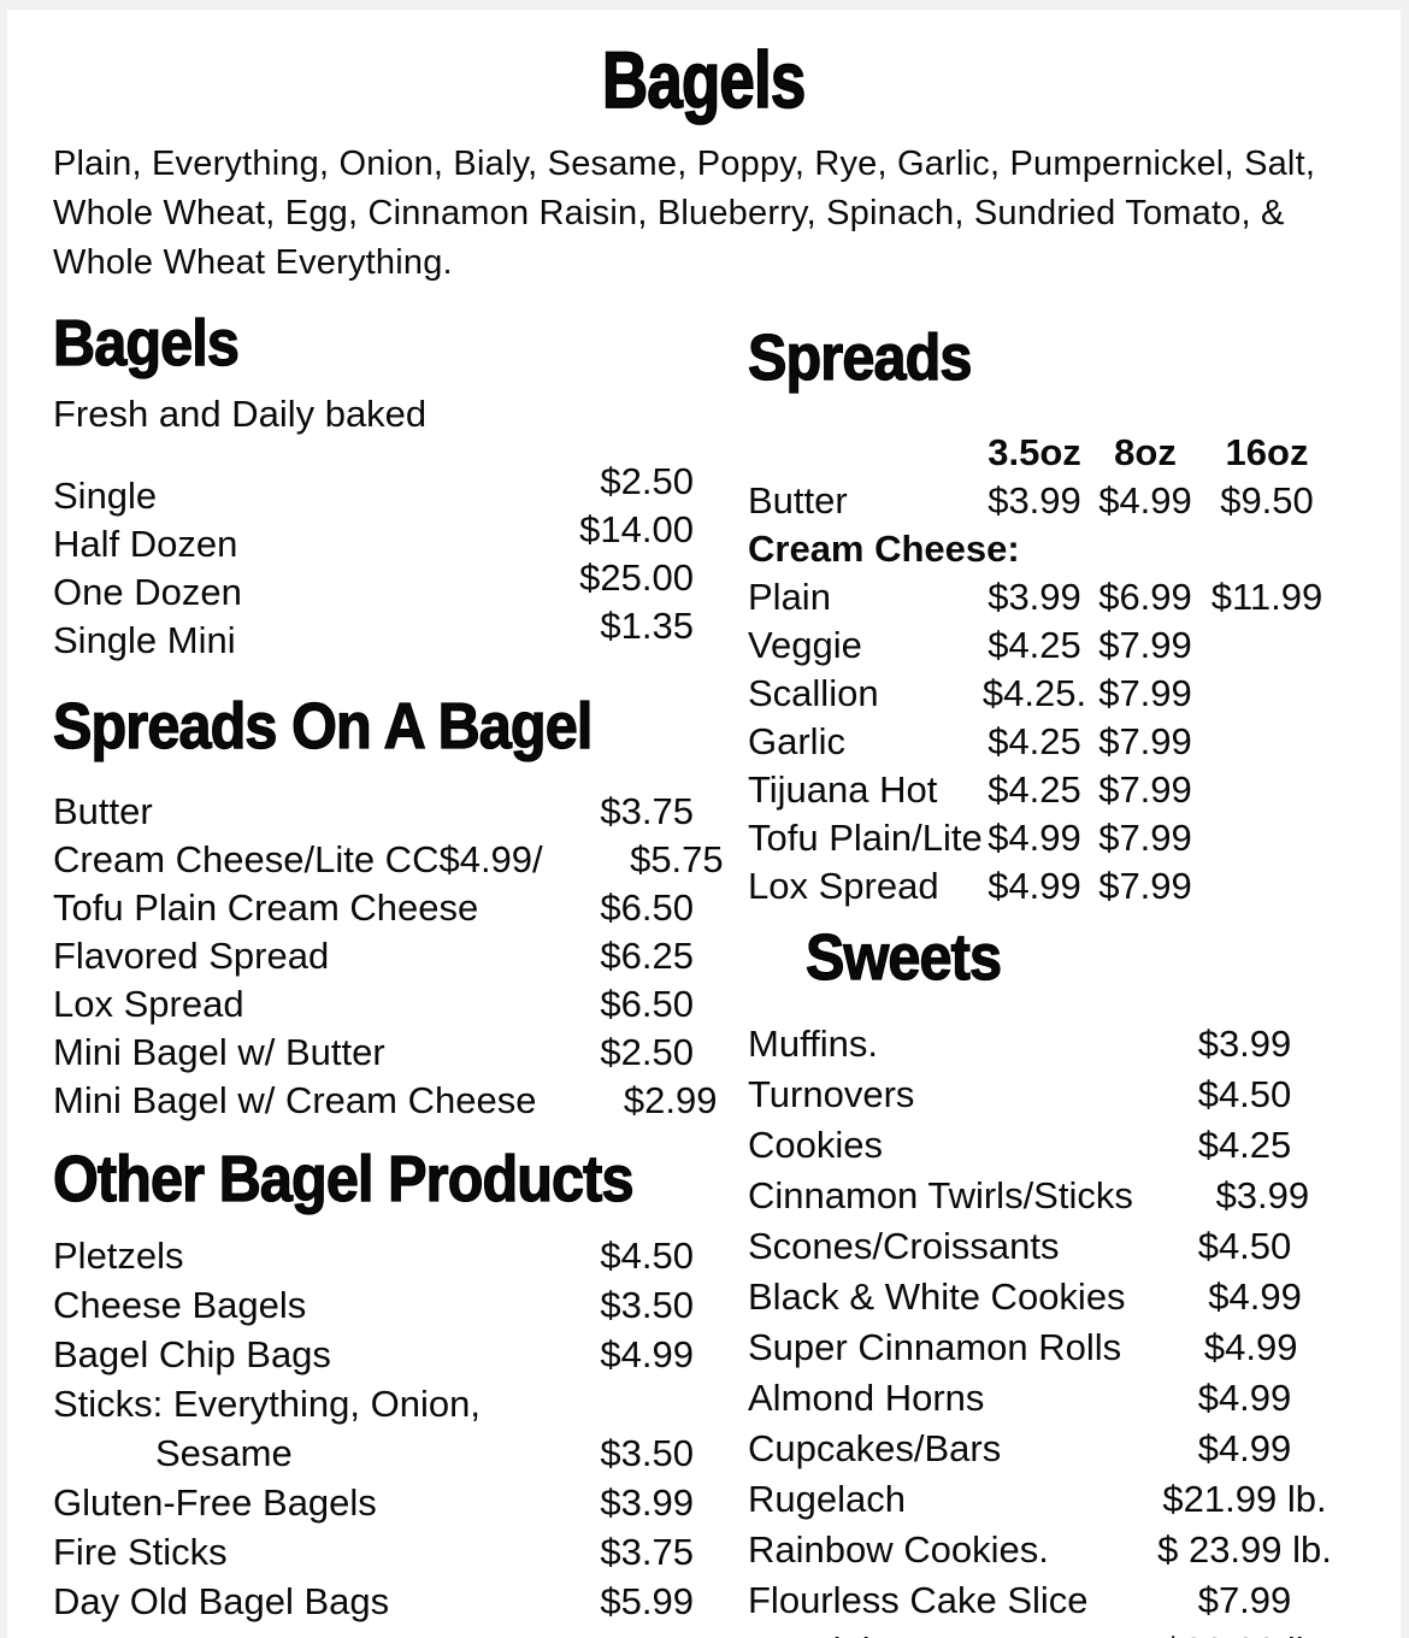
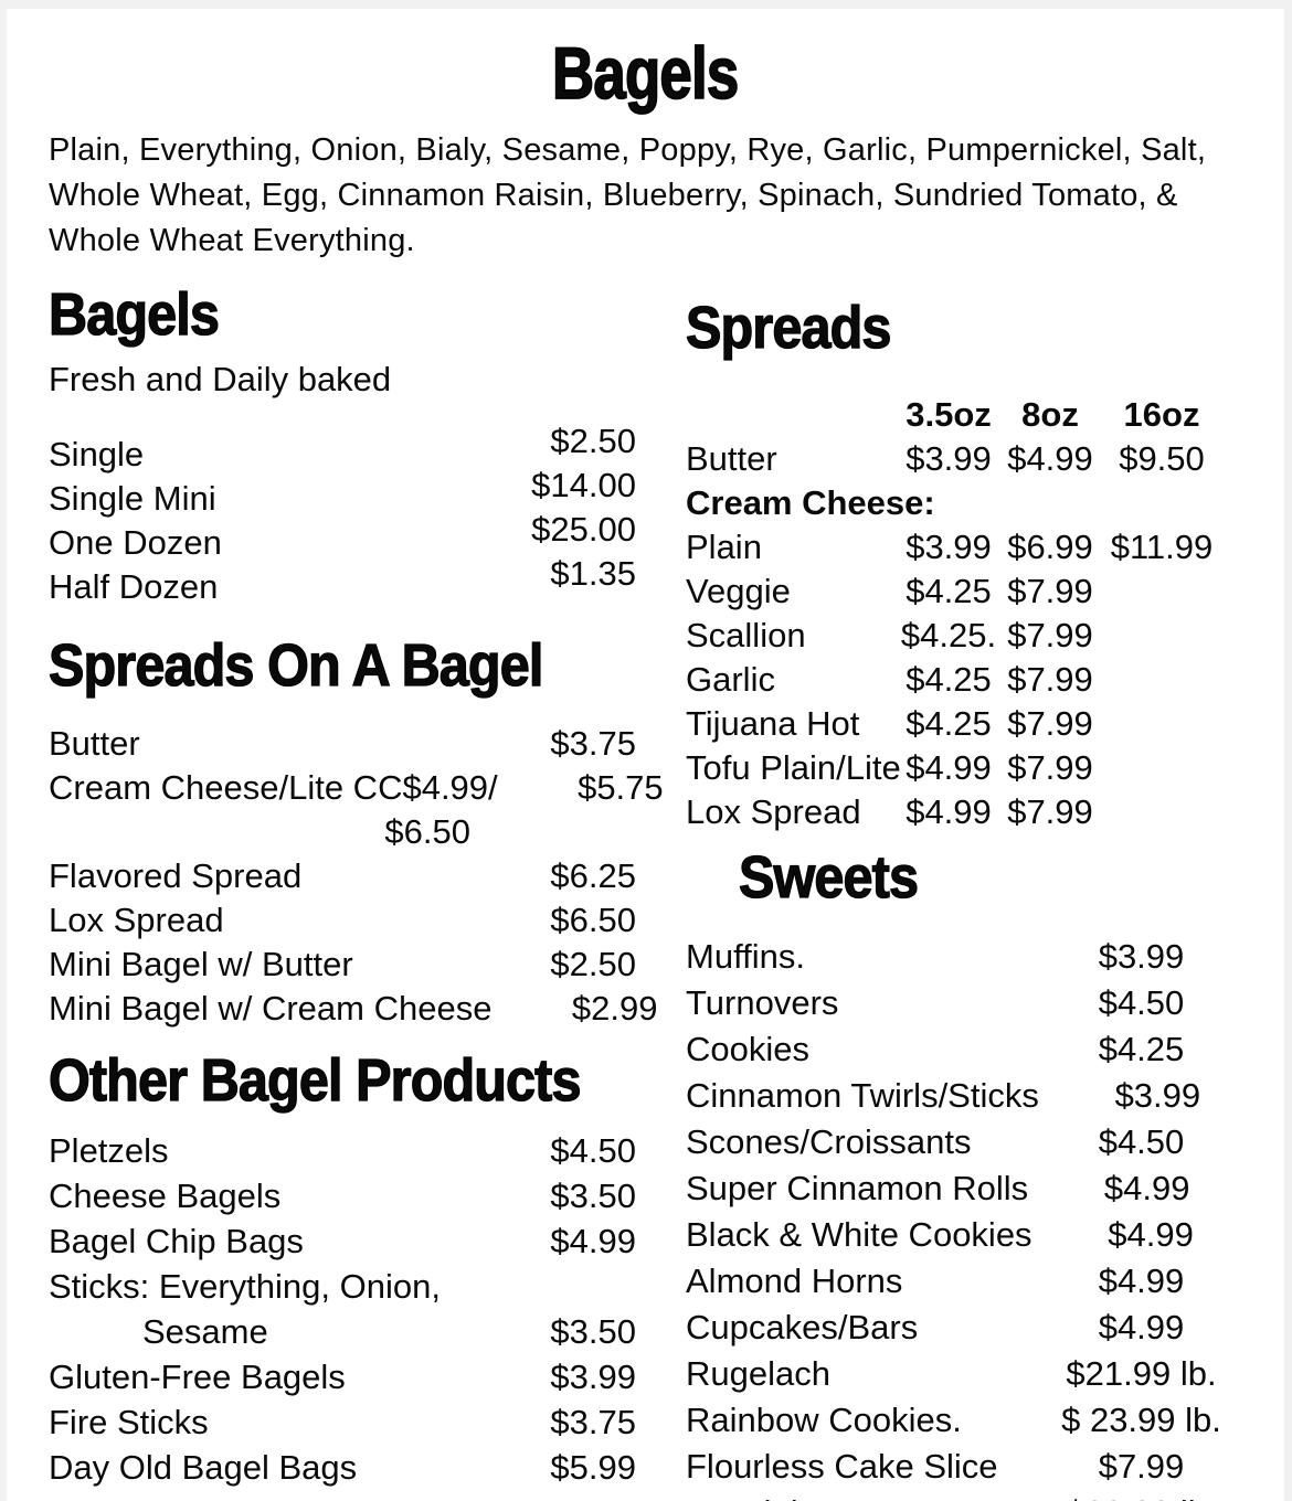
  Bagels
  Plain, Everything, Onion, Bialy, Sesame, Poppy, Rye, Garlic, Pumpernickel, Salt,
  Whole Wheat, Egg, Cinnamon Raisin, Blueberry, Spinach, Sundried Tomato, &
  Whole Wheat Everything.
  Bagels
  Fresh and Daily baked
  Single
  $2.50
- Half Dozen
+ Single Mini
  $14.00
  One Dozen
  $25.00
- Single Mini
+ Half Dozen
  $1.35
  Spreads On A Bagel
  Butter
  $3.75
  Cream Cheese/Lite CC$4.99/
  $5.75
- Tofu Plain Cream Cheese
  $6.50
  Flavored Spread
  $6.25
  Lox Spread
  $6.50
  Mini Bagel w/ Butter
  $2.50
  Mini Bagel w/ Cream Cheese
  $2.99
  Other Bagel Products
  Pletzels
  $4.50
  Cheese Bagels
  $3.50
  Bagel Chip Bags
  $4.99
  Sticks: Everything, Onion,
  Sesame
  $3.50
  Gluten-Free Bagels
  $3.99
  Fire Sticks
  $3.75
  Day Old Bagel Bags
  $5.99
  Spreads
  3.5oz
  8oz
  16oz
  Butter
  $3.99
  $4.99
  $9.50
  Cream Chees
  Plain
  $3.99
  $6.99
  $11.99
  Veggie
  $4.25
  $7.99
  Scallion
  $4.25.
  $7.99
  Garlic
  $4.25
  $7.99
  Tijuana Hot
  $4.25
  $7.99
  Tofu Plain/Lite
  $4.99
  $7.99
  Lox Spread
  $4.99
  $7.99
  Sweets
  Muffins.
  $3.99
  Turnovers
  $4.50
  Cookies
  $4.25
  Cinnamon Twirls/Sticks
  $3.99
  Scones/Croissants
  $4.50
- Black & White Cookies
+ Super Cinnamon Rolls
  $4.99
- Super Cinnamon Rolls
+ Black & White Cookies
  $4.99
  Almond Horns
  $4.99
  Cupcakes/Bars
  $4.99
  Rugelach
  $21.99 lb.
  Rainbow Cookies.
  $ 23.99 lb.
  Flourless Cake Slice
  $7.99
